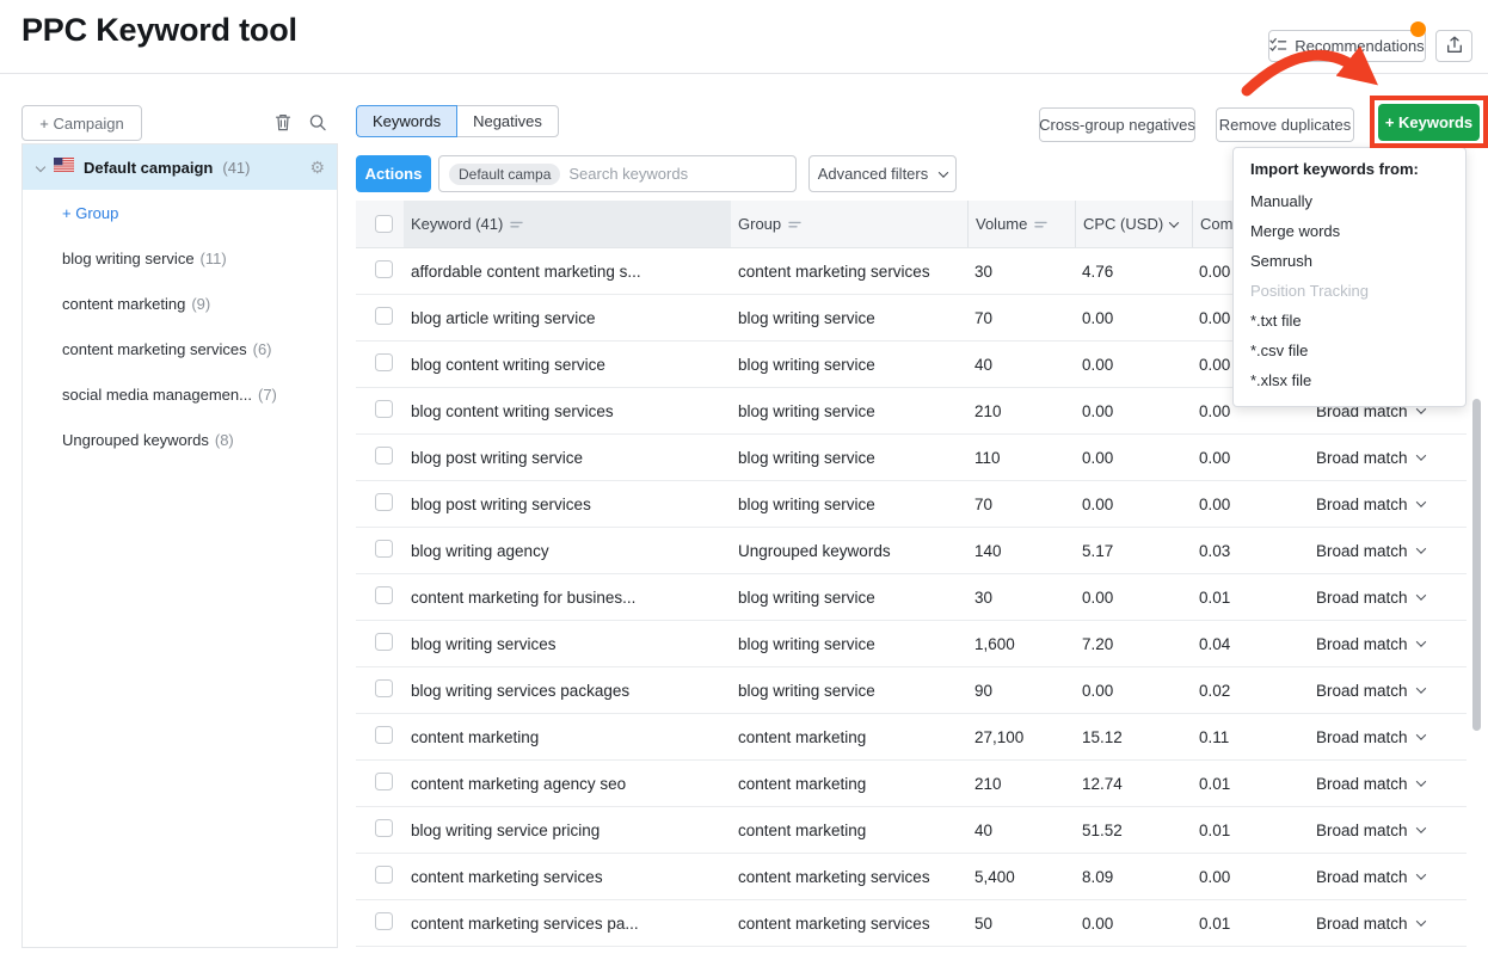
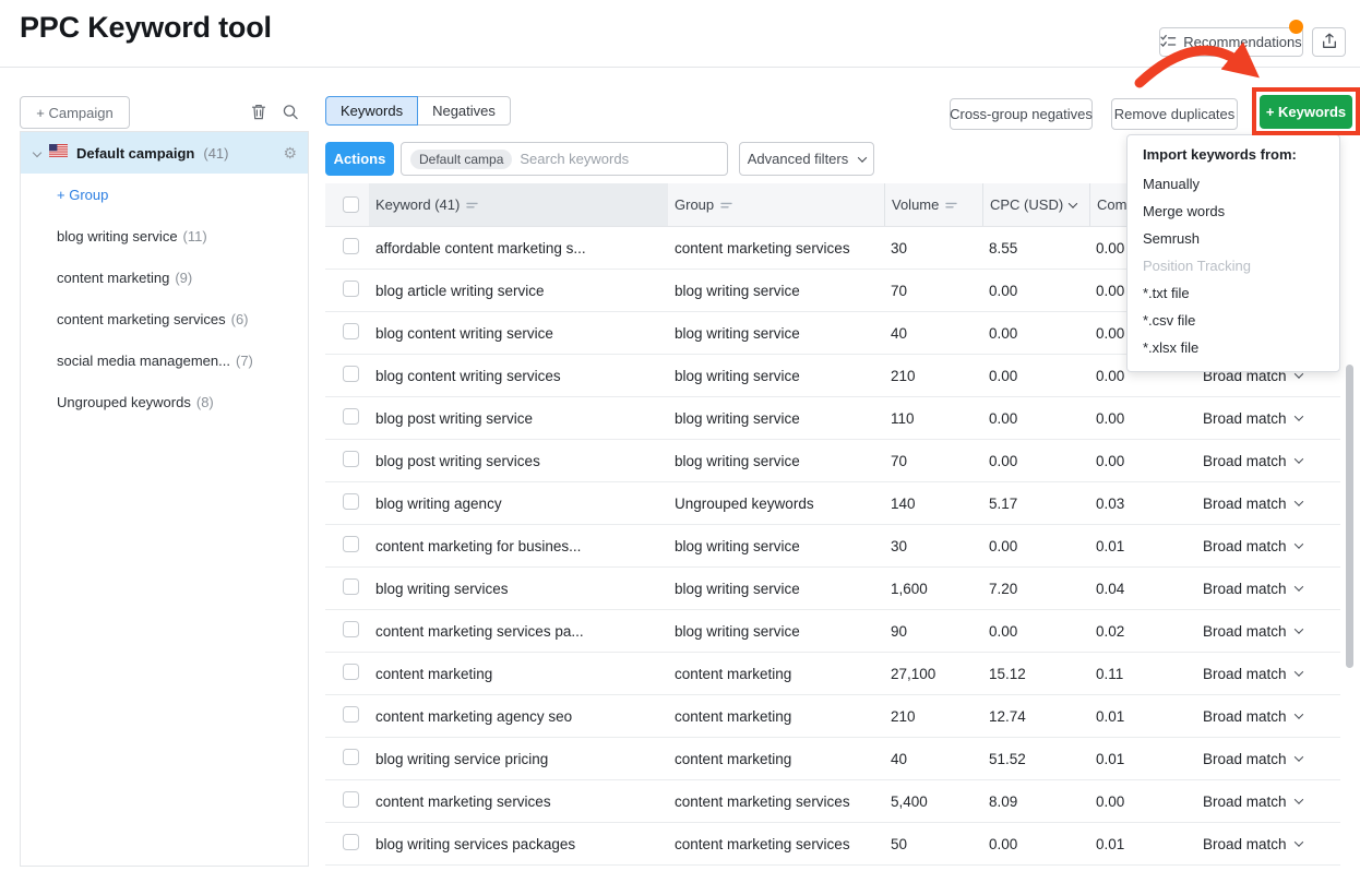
  PPC Keyword tool
  Recommendations
  + Campaign
  Keywords
  Negatives
  Cross-group negatives
  Remove duplicates
  + Keywords
  Actions
  Default campa
  Search keywords
  Advanced filters
  Default campaign
  (41)
  ⚙
  + Group
  blog writing service
  (11)
  content marketing
  (9)
  content marketing services
  (6)
  social media managemen...
  (7)
  Ungrouped keywords
  (8)
  Keyword (41)
  Group
  Volume
  CPC (USD)
  affordable content marketing s...
  content marketing services
  30
- 4.76
+ 8.55
  0.00
  blog article writing service
  blog writing service
  70
  0.00
  0.00
  blog content writing service
  blog writing service
  40
  0.00
  0.00
  blog content writing services
  blog writing service
  210
  0.00
  0.00
  Broad match
  blog post writing service
  blog writing service
  110
  0.00
  0.00
  Broad match
  blog post writing services
  blog writing service
  70
  0.00
  0.00
  Broad match
  blog writing agency
  Ungrouped keywords
  140
  5.17
  0.03
  Broad match
  content marketing for busines...
  blog writing service
  30
  0.00
  0.01
  Broad match
  blog writing services
  blog writing service
  1,600
  7.20
  0.04
  Broad match
- blog writing services packages
+ content marketing services pa...
  blog writing service
  90
  0.00
  0.02
  Broad match
  content marketing
  content marketing
  27,100
  15.12
  0.11
  Broad match
  content marketing agency seo
  content marketing
  210
  12.74
  0.01
  Broad match
  blog writing service pricing
  content marketing
  40
  51.52
  0.01
  Broad match
  content marketing services
  content marketing services
  5,400
  8.09
  0.00
  Broad match
- content marketing services pa...
+ blog writing services packages
  content marketing services
  50
  0.00
  0.01
  Broad match
  Import keywords from:
  Manually
  Merge words
  Semrush
  Position Tracking
  *.txt file
  *.csv file
  *.xlsx file
